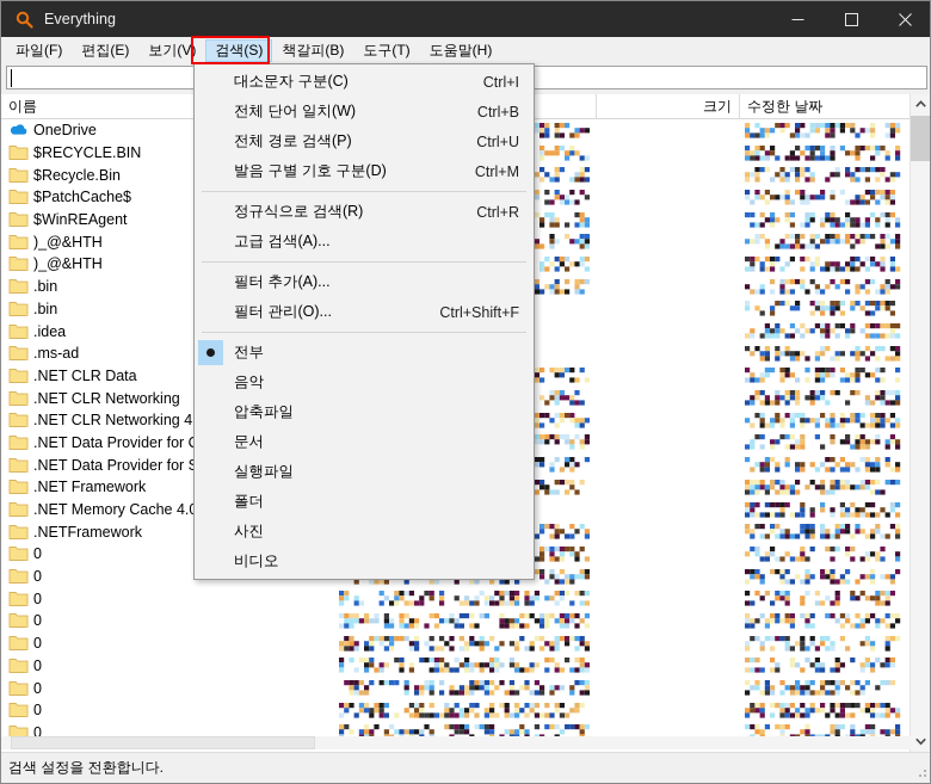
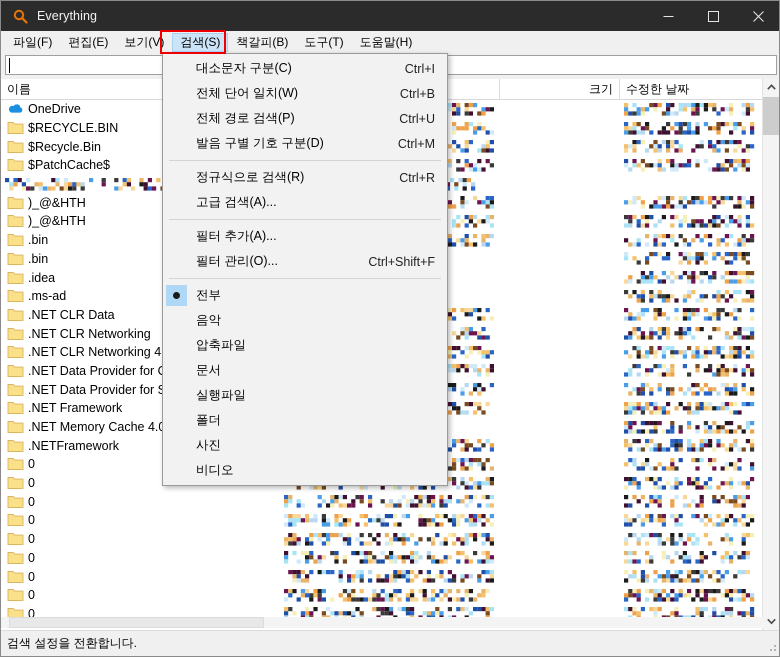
  Everything
  파일(F)
  편집(E)
  보기(V)
  검색(S)
  책갈피(B)
  도구(T)
  도움말(H)
  이름
  크기
  수정한 날짜
  OneDrive
  $RECYCLE.BIN
  $Recycle.Bin
  $PatchCache$
- $WinREAgent
  )_@&HTH
  )_@&HTH
  .bin
  .bin
  .idea
  .ms-ad
  .NET CLR Data
  .NET CLR Networking
  .NET CLR Networking 4
  .NET Data Provider for
  .NET Data Provider for
  .NET Framework
  .NET Memory Cache 4.
  .NETFramework
  0
  0
  0
  0
  0
  0
  0
  0
  0
  검색 설정을 전환합니다.
  대소문자 구분(C)
  Ctrl+I
  전체 단어 일치(W)
  Ctrl+B
  전체 경로 검색(P)
  Ctrl+U
  발음 구별 기호 구분(D)
  Ctrl+M
  정규식으로 검색(R)
  Ctrl+R
  고급 검색(A)...
  필터 추가(A)...
  필터 관리(O)...
  Ctrl+Shift+F
  전부
  음악
  압축파일
  문서
  실행파일
  폴더
  사진
  비디오
